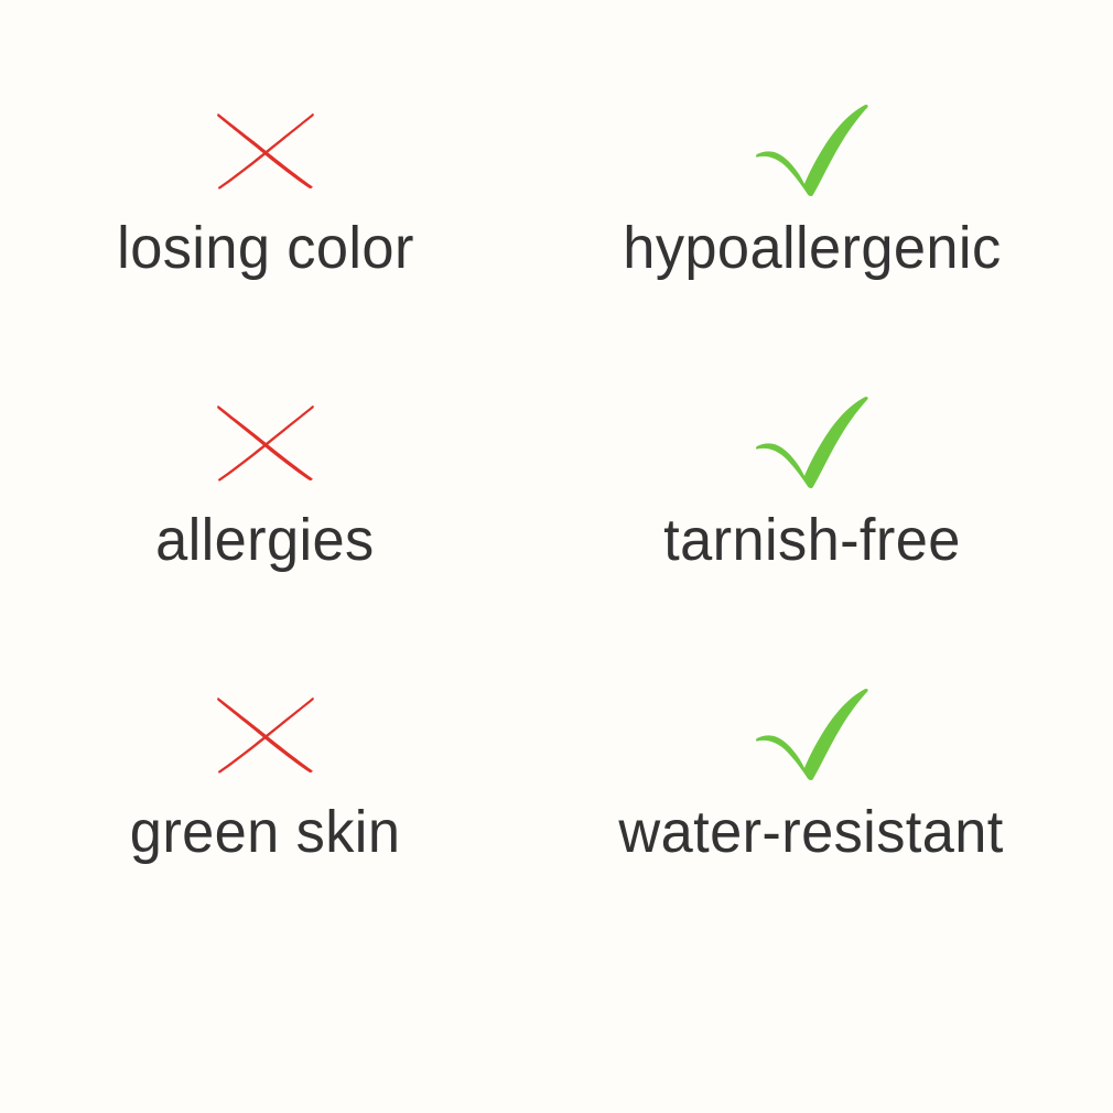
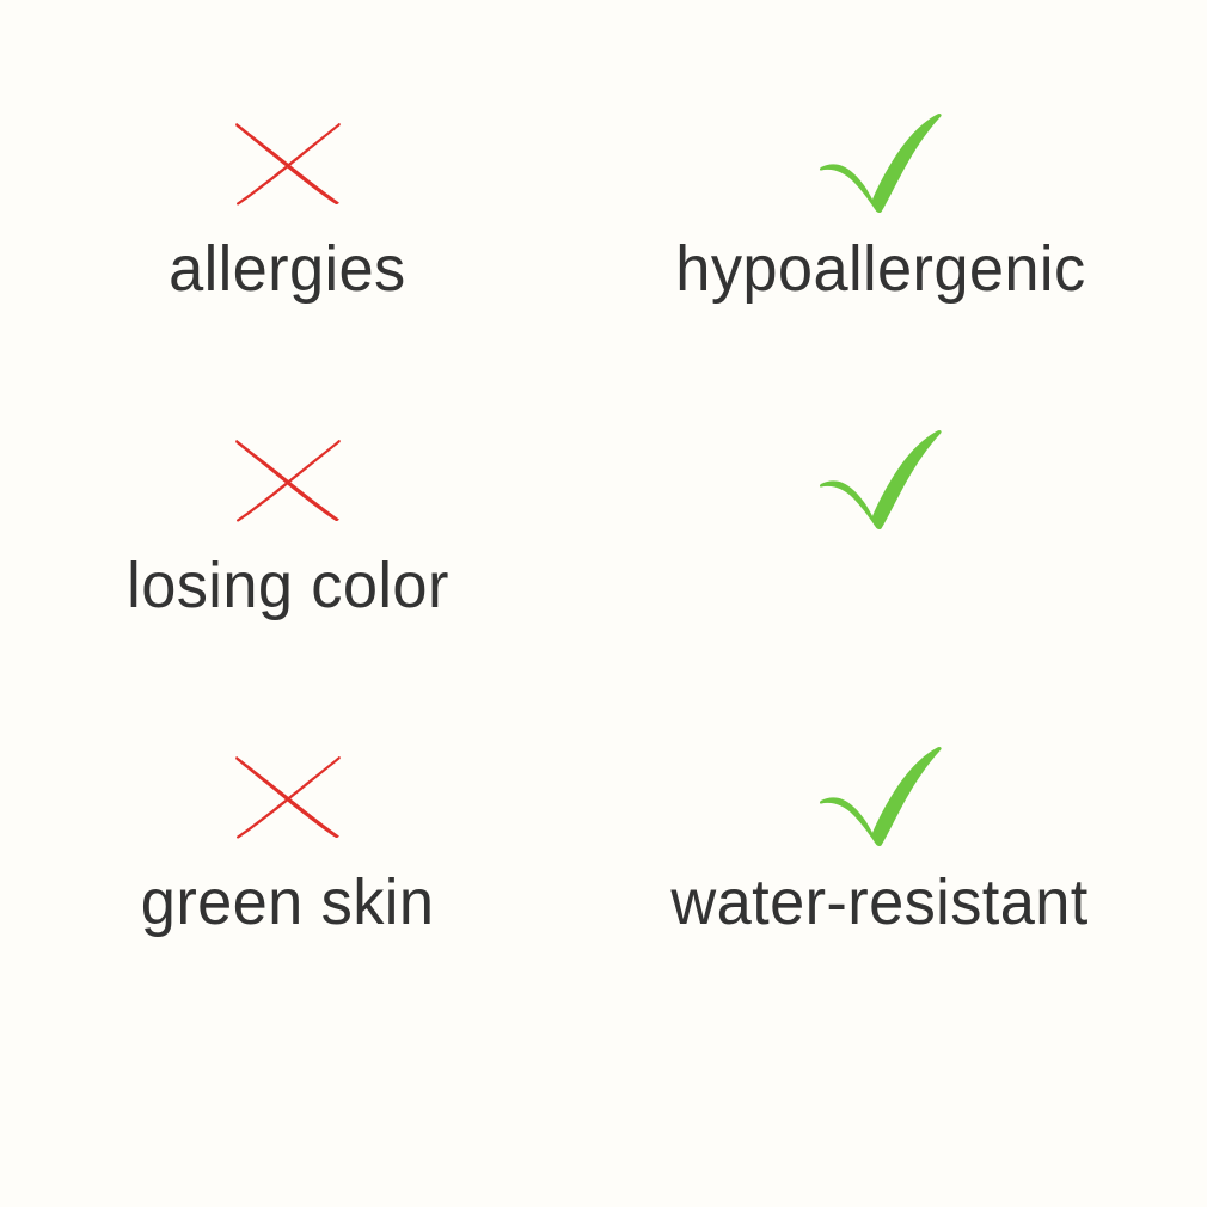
- losing color
+ allergies
  hypoallergenic
- allergies
+ losing color
- tarnish-free
  green skin
  water-resistant
